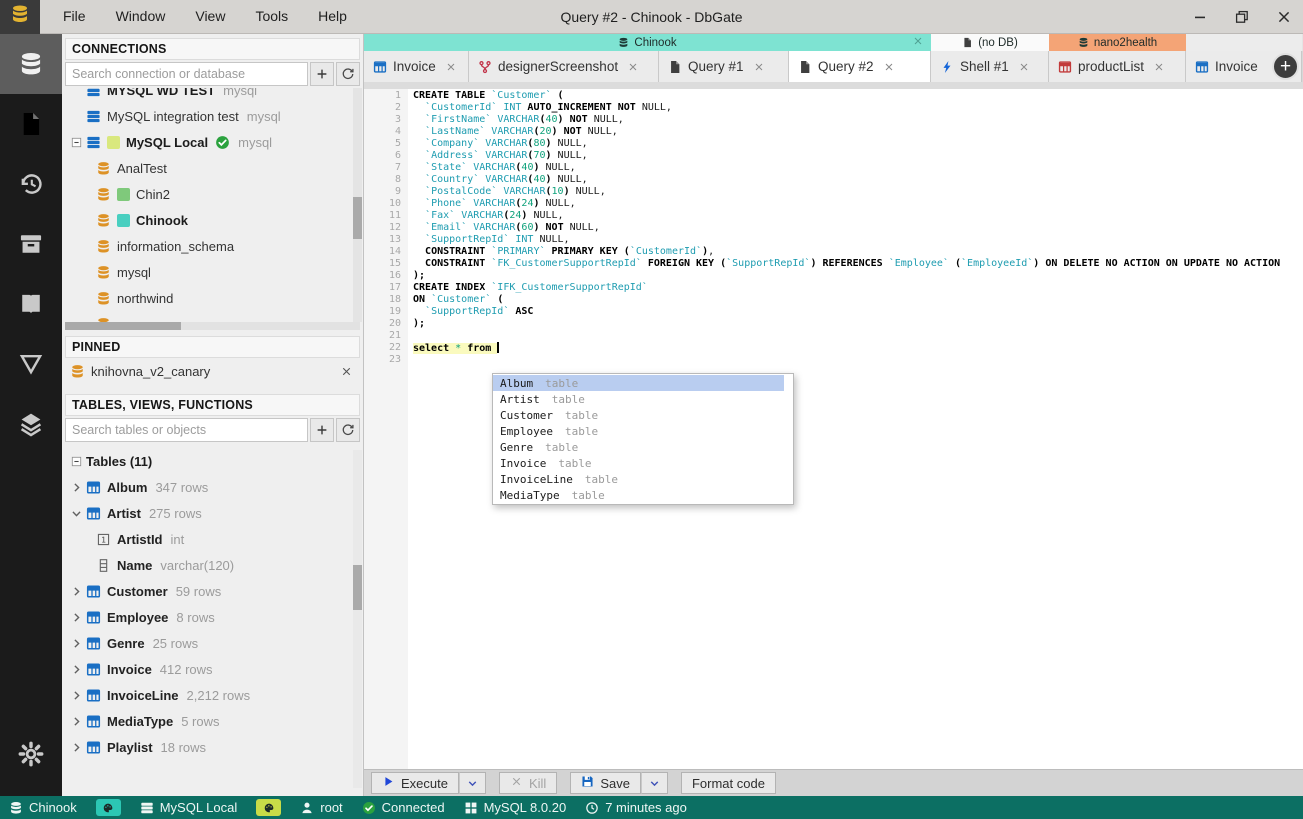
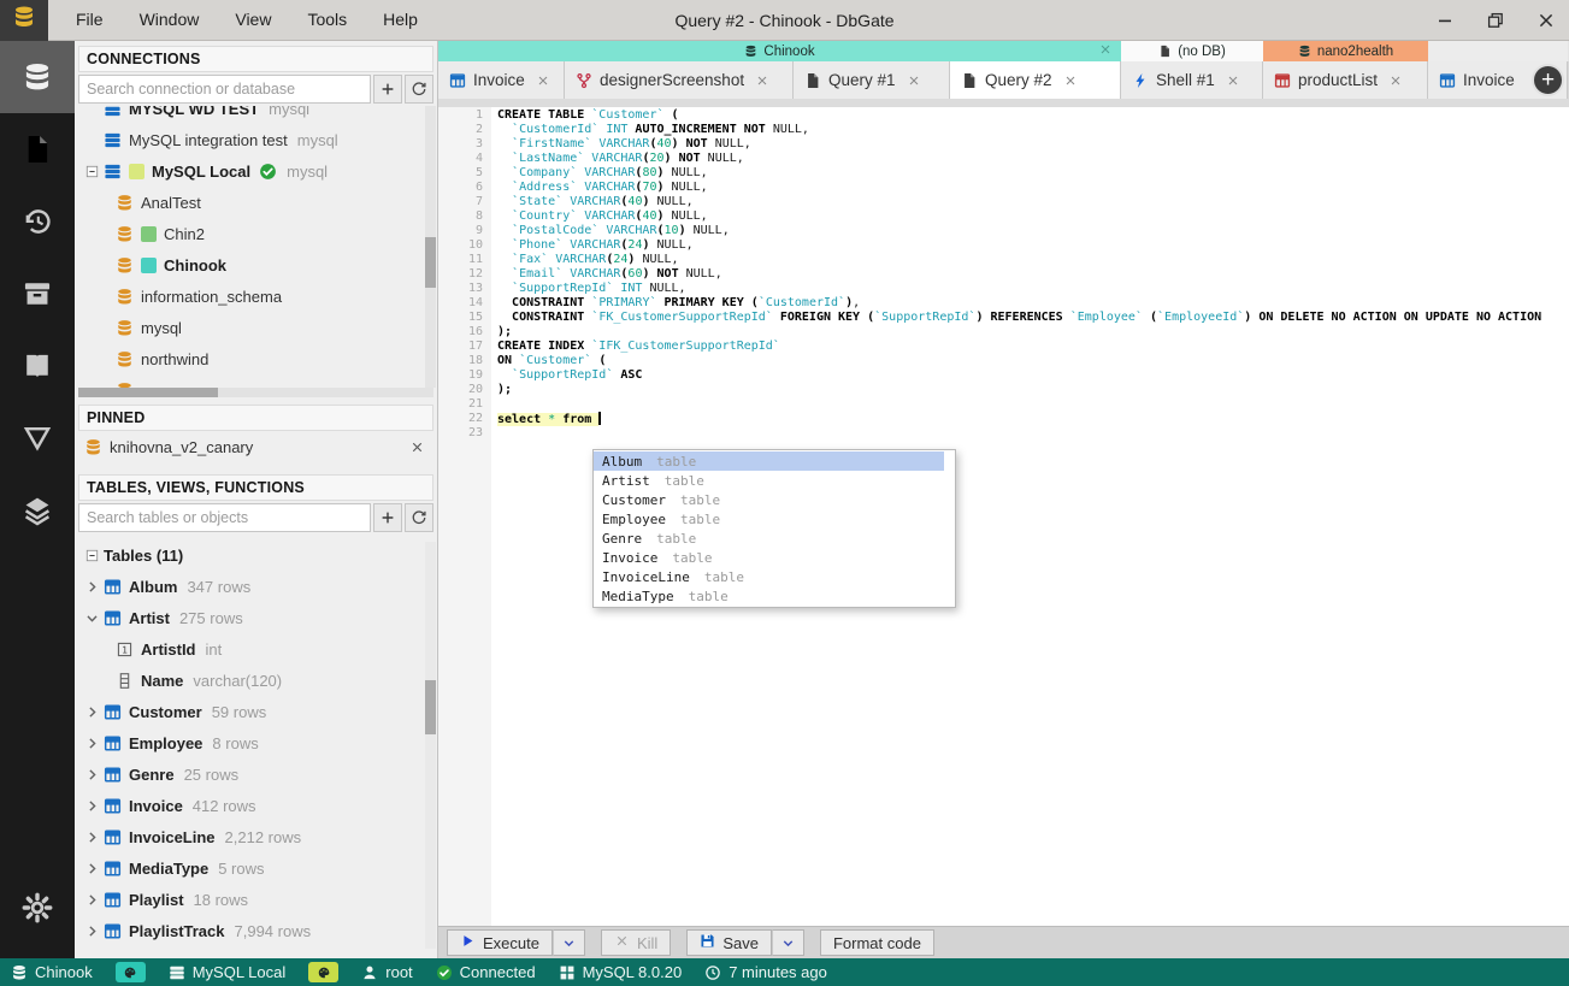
  File
  Window
  View
  Tools
  Help
  Query #2 - Chinook - DbGate
  CONNECTIONS
  Search connection or database
  MYSQL WD TEST
  mysql
  MySQL integration test
  mysql
  MySQL Local
  mysql
  AnalTest
  Chin2
  Chinook
  information_schema
  mysql
  northwind
  PINNED
  knihovna_v2_canary
  TABLES, VIEWS, FUNCTIONS
  Search tables or objects
  Tables (11)
  Album
  347 rows
  Artist
  275 rows
  1
  ArtistId
  int
  Name
  varchar(120)
  Customer
  59 rows
  Employee
  8 rows
  Genre
  25 rows
  Invoice
  412 rows
  InvoiceLine
  2,212 rows
  MediaType
  5 rows
  Playlist
  18 rows
+ PlaylistTrack
+ 7,994 rows
  Chinook
  (no DB)
  nano2health
  Invoice
  designerScreenshot
  Query #1
  Query #2
  Shell #1
  productList
  Invoice
  +
  1
  2
  3
  4
  5
  6
  7
  8
  9
  10
  11
  12
  13
  14
  15
  16
  17
  18
  19
  20
  21
  22
  23
  CREATE TABLE `Customer` (
  `CustomerId` INT AUTO_INCREMENT NOT NULL,
  `FirstName` VARCHAR(40) NOT NULL,
  `LastName` VARCHAR(20) NOT NULL,
  `Company` VARCHAR(80) NULL,
  `Address` VARCHAR(70) NULL,
  `State` VARCHAR(40) NULL,
  `Country` VARCHAR(40) NULL,
  `PostalCode` VARCHAR(10) NULL,
  `Phone` VARCHAR(24) NULL,
  `Fax` VARCHAR(24) NULL,
  `Email` VARCHAR(60) NOT NULL,
  `SupportRepId` INT NULL,
  CONSTRAINT `PRIMARY` PRIMARY KEY (`CustomerId`),
  CONSTRAINT `FK_CustomerSupportRepId` FOREIGN KEY (`SupportRepId`) REFERENCES `Employee` (`EmployeeId`) ON DELETE NO ACTION ON UPDATE NO ACTION
  );
  CREATE INDEX `IFK_CustomerSupportRepId`
  ON `Customer` (
  `SupportRepId` ASC
  );
  select * from
  Album
  table
  Artist
  table
  Customer
  table
  Employee
  table
  Genre
  table
  Invoice
  table
  InvoiceLine
  table
  MediaType
  table
  Execute
  Kill
  Save
  Format code
  Chinook
  MySQL Local
  root
  Connected
  MySQL 8.0.20
  7 minutes ago
